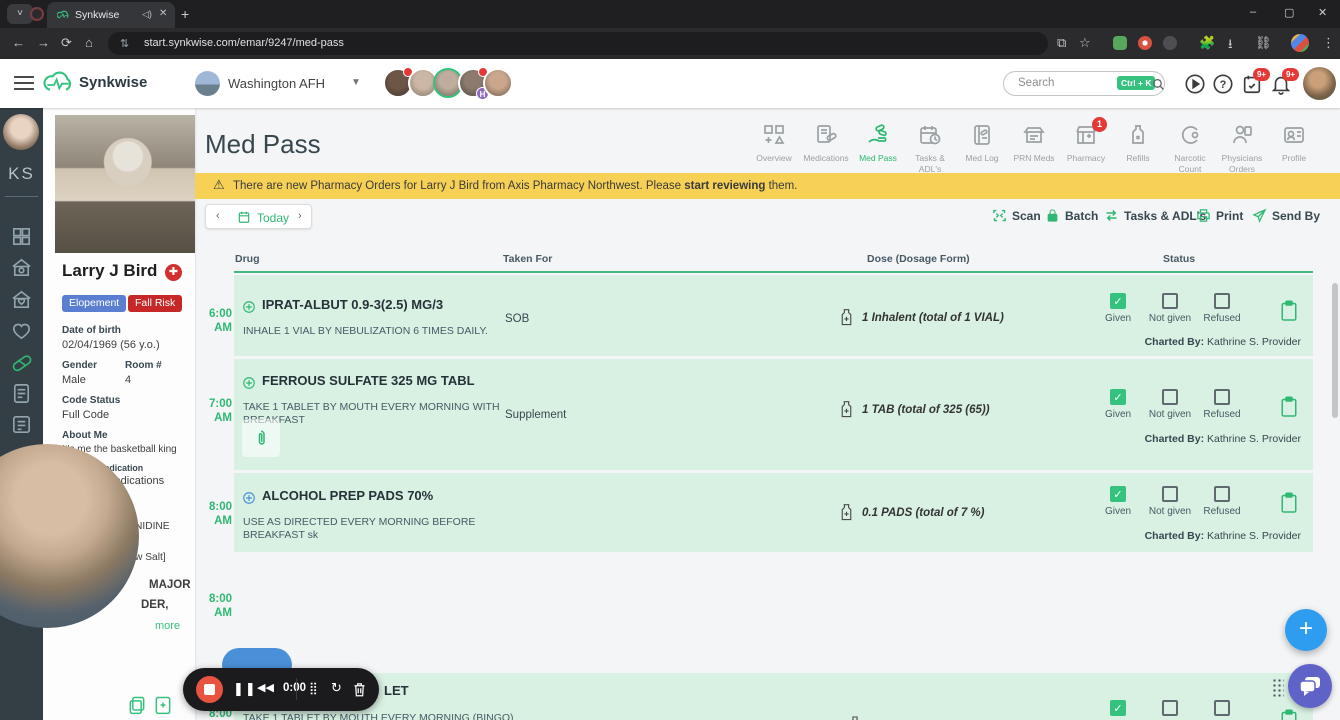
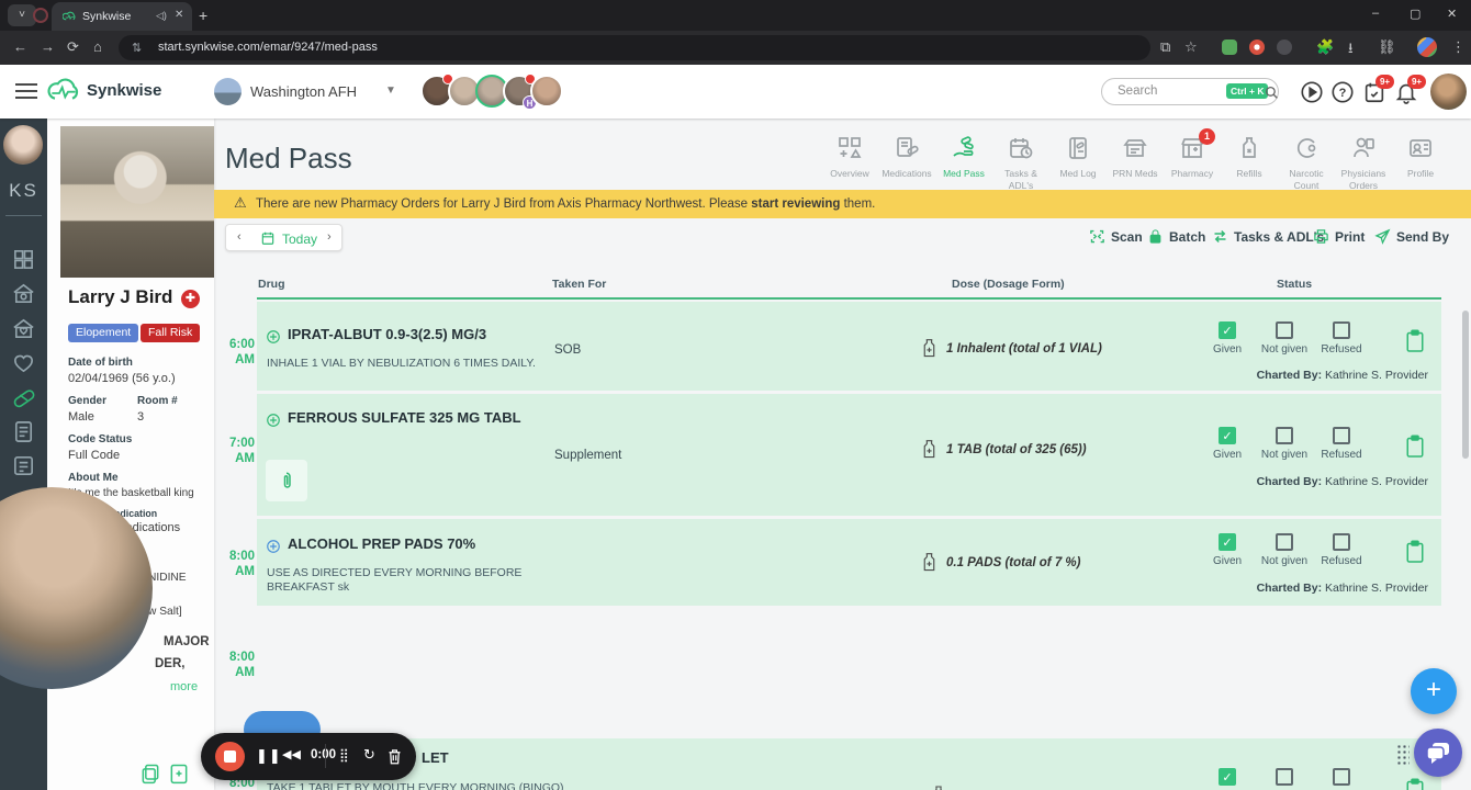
  ˅
  Synkwise
  ◁)
  ✕
  +
  –
  ▢
  ✕
  ←
  →
  ⟳
  ⌂
  ⇅
  start.synkwise.com/emar/9247/med-pass
  ⧉
  ☆
  🧩
  ⭳
  ⛓
  ⋮
  Synkwise
  Washington AFH
  ▼
  H
  Search
  Ctrl + K
  ?
  9+
  9+
  KS
  Larry J Bird
  ✚
  Elopement
  Fall Risk
  Date of birth
  02/04/1969 (56 y.o.)
  Gender
  Male
  Room #
- 4
+ 3
  Code Status
  Full Code
  About Me
  me the basketball king
  MAJOR
  DER,
  more
  Med Pass
  Overview
  Medications
  Med Pass
  Tasks & ADL's
  Med Log
  PRN Meds
  Pharmacy
  1
  Refills
  Narcotic Count
  Physicians Orders
  Profile
  ⚠
  There are new Pharmacy Orders for Larry J Bird from Axis Pharmacy Northwest. Please start reviewing them.
  ‹
  Today
  ›
  Scan
  Batch
  Tasks & ADLs
  Print
  Send By
  Drug
  Taken For
  Dose (Dosage Form)
  Status
  6:00
  AM
  7:00
  AM
  8:00
  AM
  8:00
  AM
  8:00
  IPRAT-ALBUT 0.9-3(2.5) MG/3
  INHALE 1 VIAL BY NEBULIZATION 6 TIMES DAILY.
  SOB
  1 Inhalent (total of 1 VIAL)
  ✓
  Given
  Not given
  Refused
  Charted By: Kathrine S. Provider
  FERROUS SULFATE 325 MG TABL
- TAKE 1 TABLET BY MOUTH EVERY MORNING WITH BREAKFAST
  Supplement
  1 TAB (total of 325 (65))
  ✓
  Given
  Not given
  Refused
  Charted By: Kathrine S. Provider
  ALCOHOL PREP PADS 70%
  USE AS DIRECTED EVERY MORNING BEFORE BREAKFAST sk
  0.1 PADS (total of 7 %)
  ✓
  Given
  Not given
  Refused
  Charted By: Kathrine S. Provider
  LET
  TAKE 1 TABLET BY MOUTH EVERY MORNING (BINGO)
  ✓
  +
  ❚❚
  ◀◀
  0:0
  ⣿
  ↻
